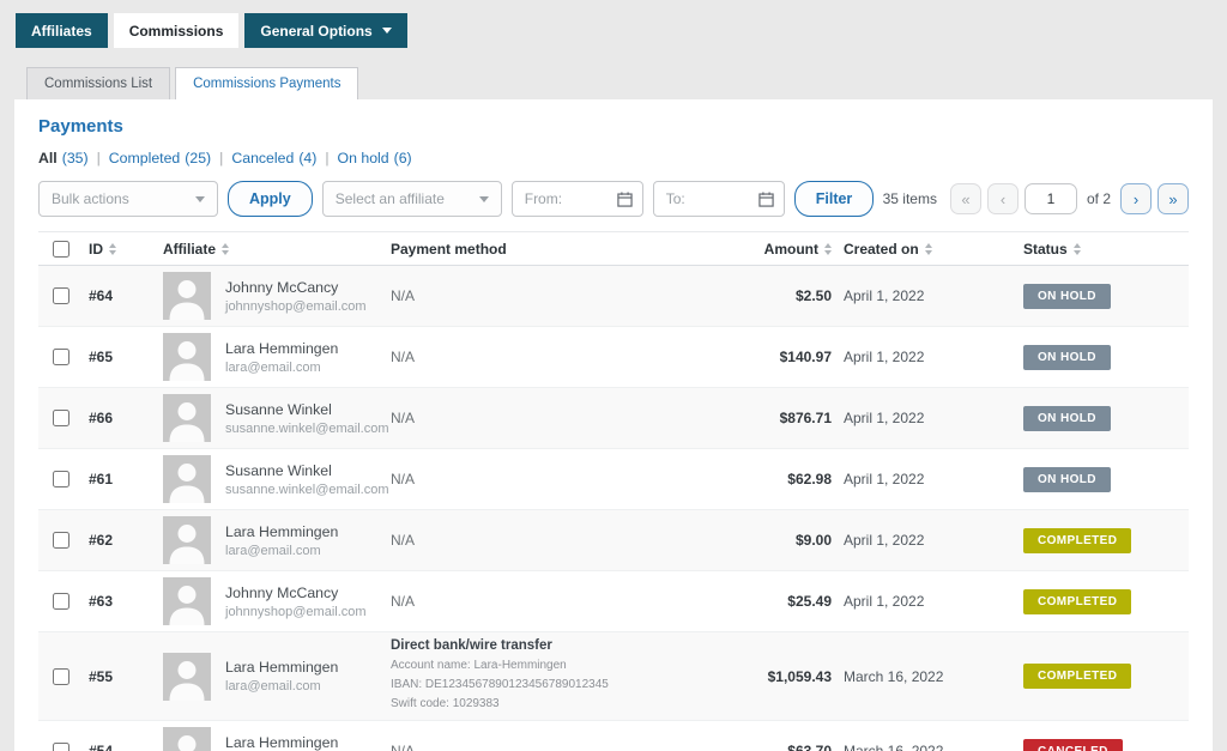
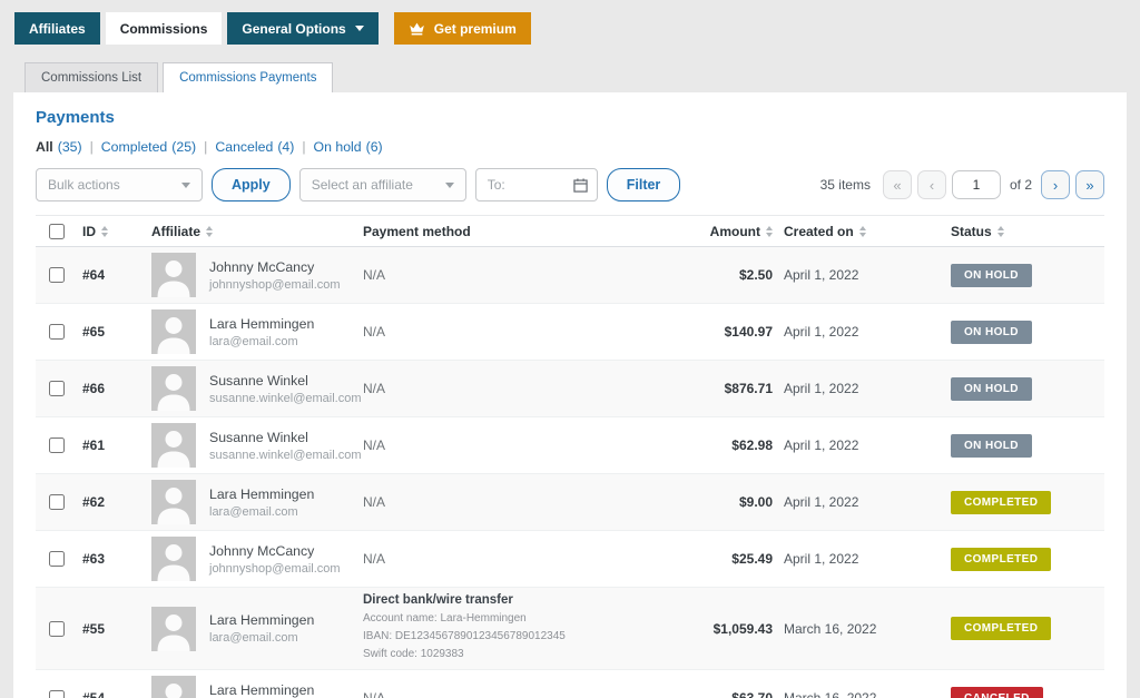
  Affiliates
  Commissions
  General Options
+ Get premium
  Commissions List
  Commissions Payments
  Payments
  All
  (35)
  |
  Completed
  (25)
  |
  Canceled
  (4)
  |
  On hold
  (6)
  Bulk actions
  Apply
  Select an affiliate
- From:
  To:
  Filter
  35 items
  «
  ‹
  1
  of 2
  ›
  »
  ID
  Affiliate
  Payment method
  Amount
  Created on
  Status
  #64
  Johnny McCancy
  johnnyshop@email.com
  N/A
  $2.50
  April 1, 2022
  ON HOLD
  #65
  Lara Hemmingen
  lara@email.com
  N/A
  $140.97
  April 1, 2022
  ON HOLD
  #66
  Susanne Winkel
  susanne.winkel@email.com
  N/A
  $876.71
  April 1, 2022
  ON HOLD
  #61
  Susanne Winkel
  susanne.winkel@email.com
  N/A
  $62.98
  April 1, 2022
  ON HOLD
  #62
  Lara Hemmingen
  lara@email.com
  N/A
  $9.00
  April 1, 2022
  COMPLETED
  #63
  Johnny McCancy
  johnnyshop@email.com
  N/A
  $25.49
  April 1, 2022
  COMPLETED
  #55
  Lara Hemmingen
  lara@email.com
  Direct bank/wire transfer
  Account name: Lara-Hemmingen
  IBAN: DE1234567890123456789012345
  Swift code: 1029383
  $1,059.43
  March 16, 2022
  COMPLETED
  Lara Hemmingen
